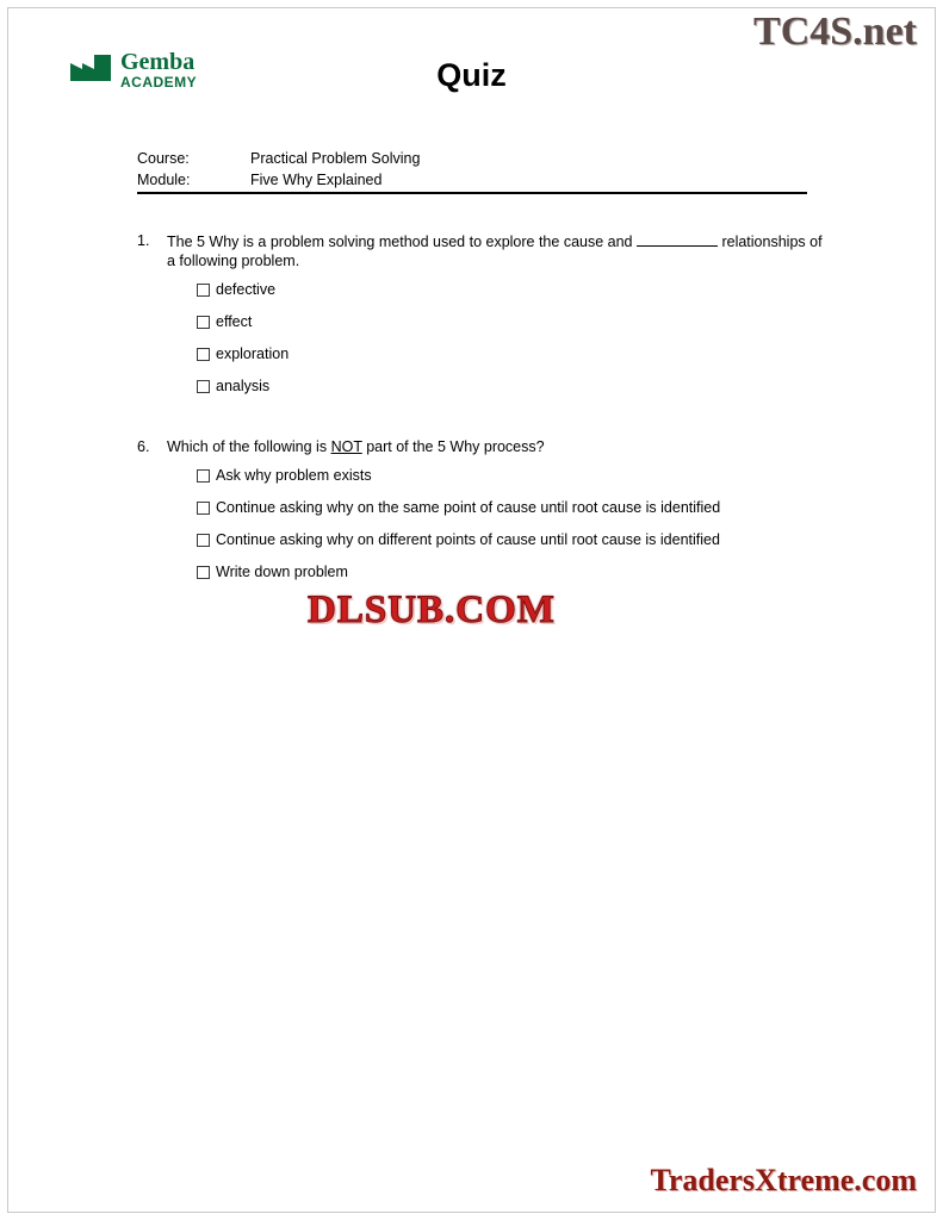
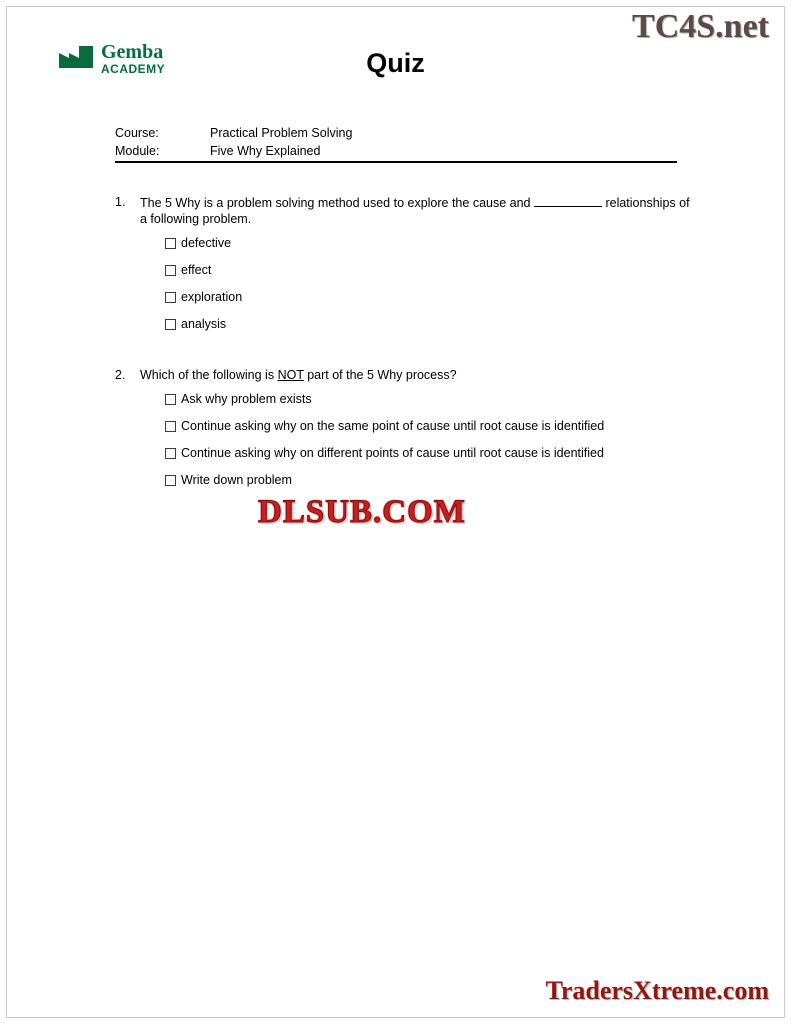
  TC4S.net
  Gemba
  ACADEMY
  Quiz
  Course:
  Practical Problem Solving
  Module:
  Five Why Explained
  1.
  The 5 Why is a problem solving method used to explore the cause and relationships of a following problem.
  defective
  effect
  exploration
  analysis
- 6.
+ 2.
  Which of the following is NOT part of the 5 Why process?
  Ask why problem exists
  Continue asking why on the same point of cause until root cause is identified
  Continue asking why on different points of cause until root cause is identified
  Write down problem
  DLSUB.COM
  TradersXtreme.com
